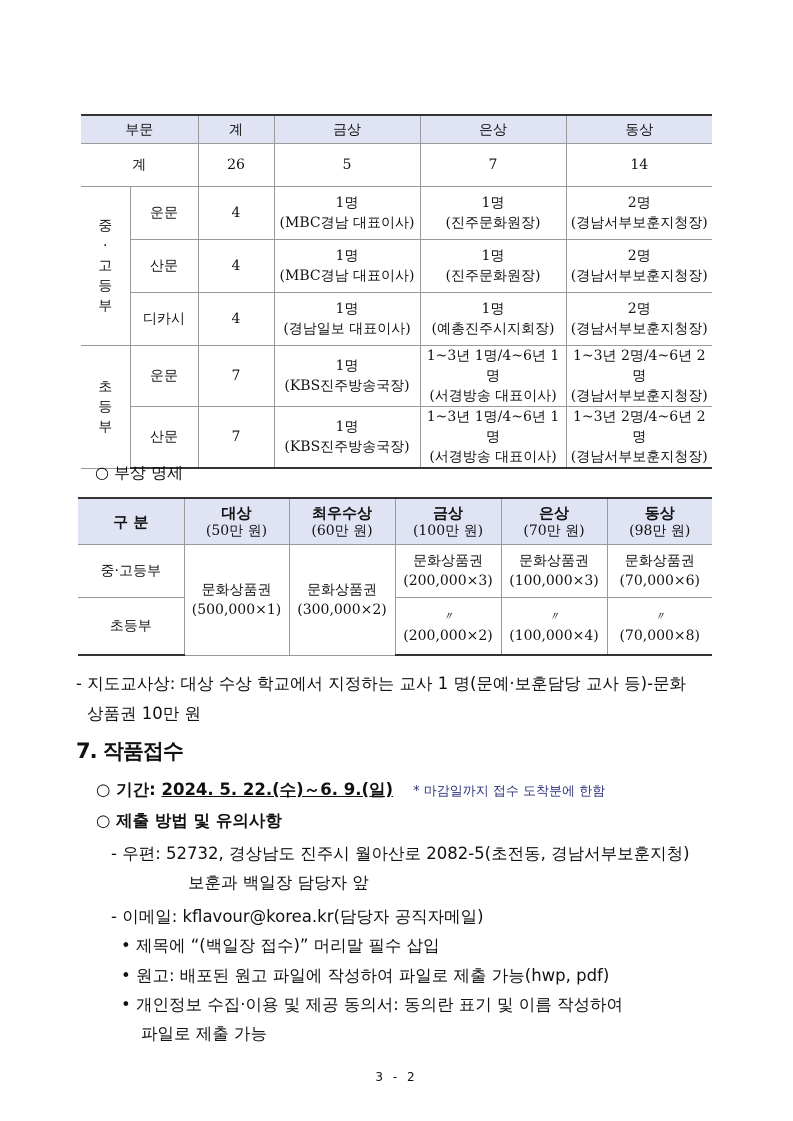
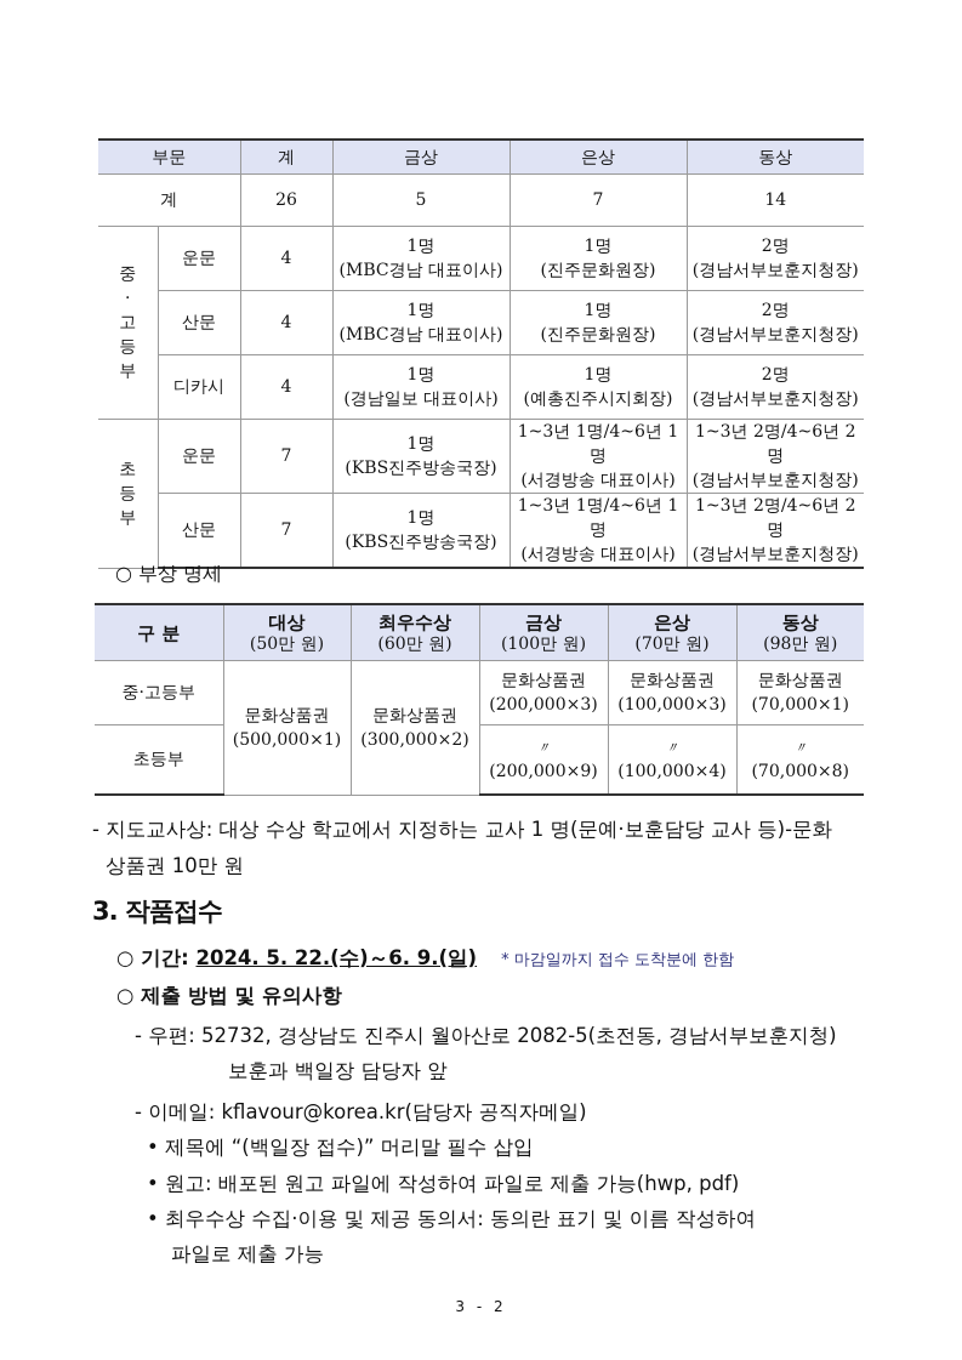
  부문	계	금상	은상	동상
  계	26	5	7	14
  중 · 고 등 부	운문	4	1명(MBC경남 대표이사)	1명(진주문화원장)	2명(경남서부보훈지청장)
  산문	4	1명(MBC경남 대표이사)	1명(진주문화원장)	2명(경남서부보훈지청장)
  디카시	4	1명(경남일보 대표이사)	1명(예총진주시지회장)	2명(경남서부보훈지청장)
  초 등 부	운문	7	1명(KBS진주방송국장)	1~3년 1명/4~6년 1명(서경방송 대표이사)	1~3년 2명/4~6년 2명(경남서부보훈지청장)
  산문	7	1명(KBS진주방송국장)	1~3년 1명/4~6년 1명(서경방송 대표이사)	1~3년 2명/4~6년 2명(경남서부보훈지청장)
  ○ 부상 명세
  구 분	대상(50만 원)	최우수상(60만 원)	금상(100만 원)	은상(70만 원)	동상(98만 원)
- 중·고등부	문화상품권(500,000×1)	문화상품권(300,000×2)	문화상품권(200,000×3)	문화상품권(100,000×3)	문화상품권(70,000×6)
+ 중·고등부	문화상품권(500,000×1)	문화상품권(300,000×2)	문화상품권(200,000×3)	문화상품권(100,000×3)	문화상품권(70,000×1)
- 초등부	〃(200,000×2)	〃(100,000×4)	〃(70,000×8)
+ 초등부	〃(200,000×9)	〃(100,000×4)	〃(70,000×8)
  - 지도교사상: 대상 수상 학교에서 지정하는 교사 1 명(문예·보훈담당 교사 등)-문화
  상품권 10만 원
- 7. 작품접수
+ 3. 작품접수
  ○ 기간: 2024. 5. 22.(수)～6. 9.(일) * 마감일까지 접수 도착분에 한함
  ○ 제출 방법 및 유의사항
  - 우편: 52732, 경상남도 진주시 월아산로 2082-5(초전동, 경남서부보훈지청)
  보훈과 백일장 담당자 앞
  - 이메일: kflavour@korea.kr(담당자 공직자메일)
  • 제목에 “(백일장 접수)” 머리말 필수 삽입
  • 원고: 배포된 원고 파일에 작성하여 파일로 제출 가능(hwp, pdf)
- • 개인정보 수집·이용 및 제공 동의서: 동의란 표기 및 이름 작성하여
+ • 최우수상 수집·이용 및 제공 동의서: 동의란 표기 및 이름 작성하여
  파일로 제출 가능
  3 - 2
